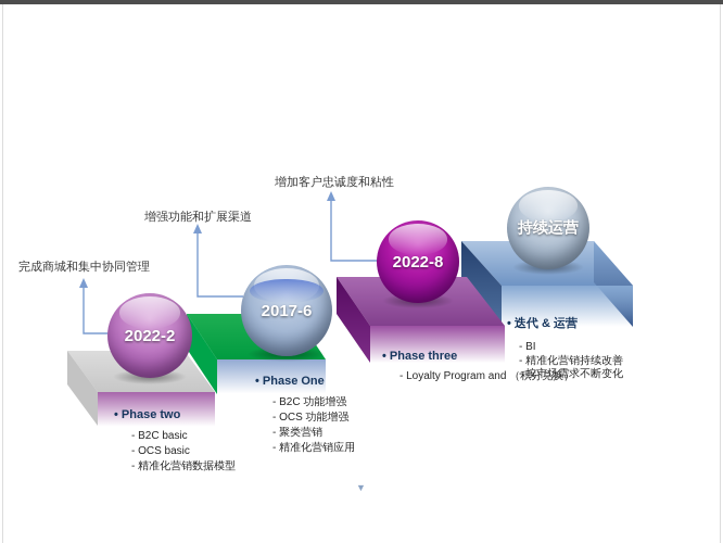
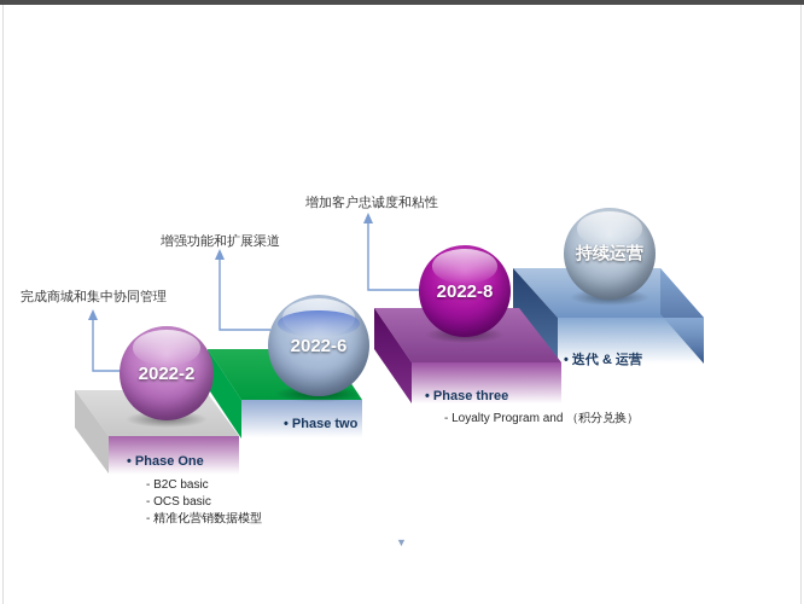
  2022-2
- 2017-6
+ 2022-6
  2022-8
  持续运营
  完成商城和集中协同管理
  增强功能和扩展渠道
  增加客户忠诚度和粘性
- • Phase two
+ • Phase One
  - B2C basic
  - OCS basic
  - 精准化营销数据模型
- • Phase One
+ • Phase two
- - B2C 功能增强
- - OCS 功能增强
- - 聚类营销
- - 精准化营销应用
  • Phase three
  - Loyalty Program and （积分兑换）
  • 迭代 & 运营
- - BI
- - 精准化营销持续改善
- - 按市场需求不断变化
  ▼
